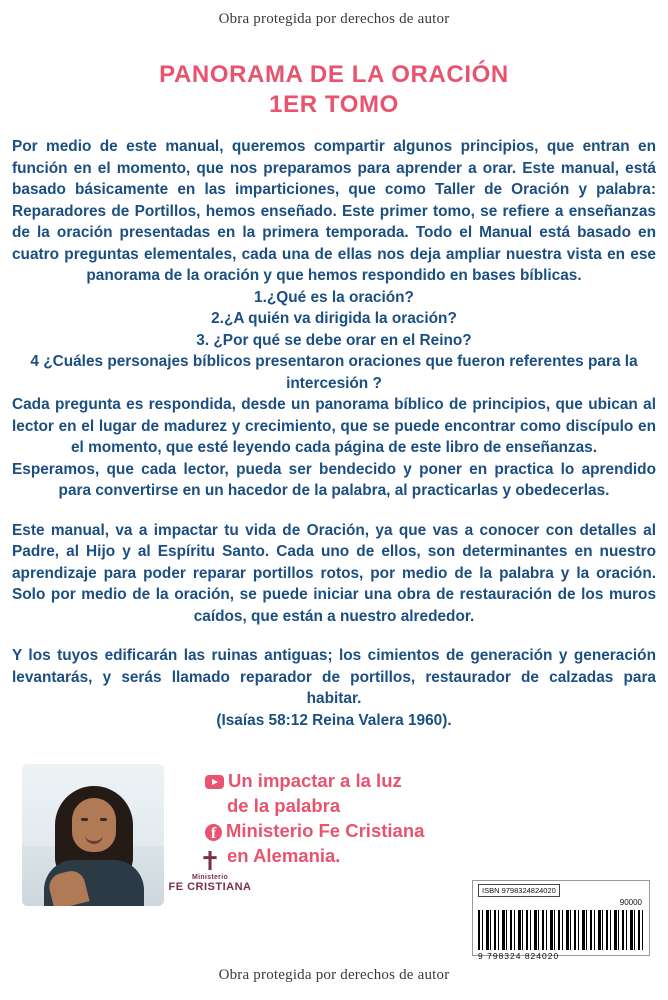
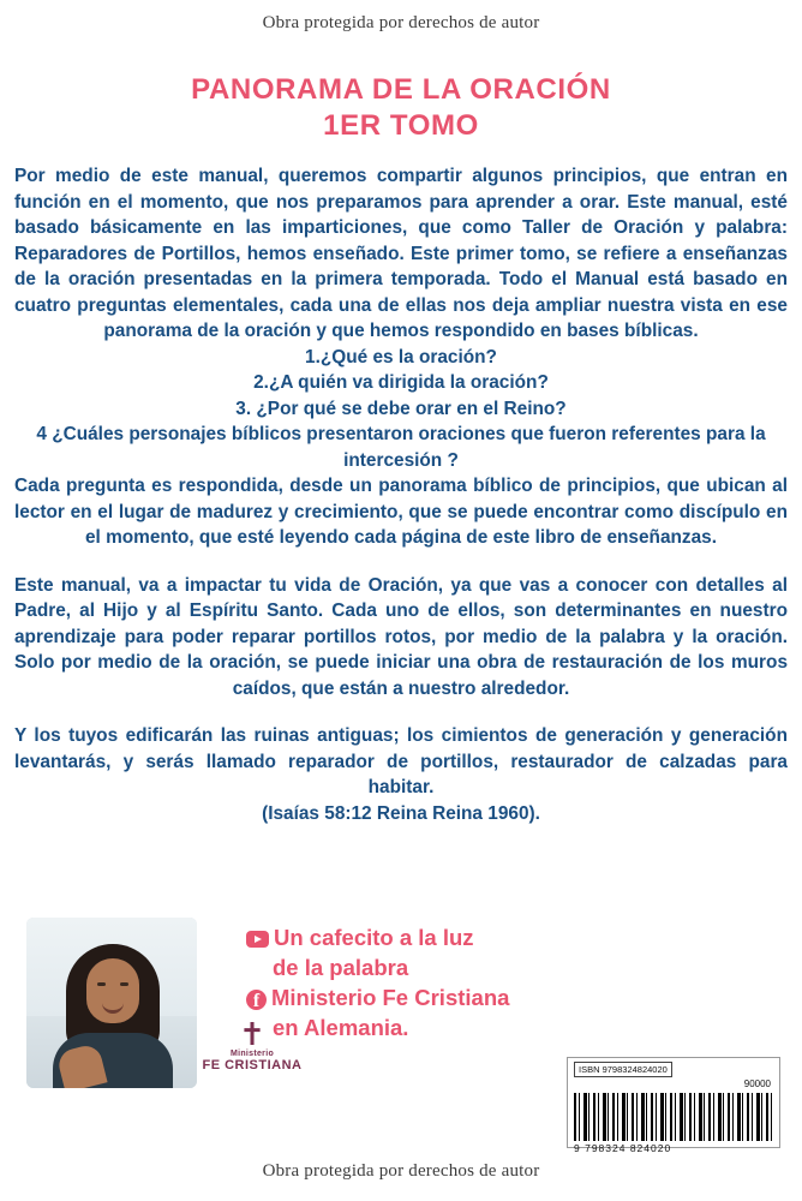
  Obra protegida por derechos de autor
  PANORAMA DE LA ORACIÓN
  1ER TOMO
- Por medio de este manual, queremos compartir algunos principios, que entran en función en el momento, que nos preparamos para aprender a orar. Este manual, está basado básicamente en las imparticiones, que como Taller de Oración y palabra: Reparadores de Portillos, hemos enseñado. Este primer tomo, se refiere a enseñanzas de la oración presentadas en la primera temporada. Todo el Manual está basado en cuatro preguntas elementales, cada una de ellas nos deja ampliar nuestra vista en ese panorama de la oración y que hemos respondido en bases bíblicas.
+ Por medio de este manual, queremos compartir algunos principios, que entran en función en el momento, que nos preparamos para aprender a orar. Este manual, esté basado básicamente en las imparticiones, que como Taller de Oración y palabra: Reparadores de Portillos, hemos enseñado. Este primer tomo, se refiere a enseñanzas de la oración presentadas en la primera temporada. Todo el Manual está basado en cuatro preguntas elementales, cada una de ellas nos deja ampliar nuestra vista en ese panorama de la oración y que hemos respondido en bases bíblicas.
  1.¿Qué es la oración?
  2.¿A quién va dirigida la oración?
  3. ¿Por qué se debe orar en el Reino?
  4 ¿Cuáles personajes bíblicos presentaron oraciones que fueron referentes para la intercesión ?
  Cada pregunta es respondida, desde un panorama bíblico de principios, que ubican al lector en el lugar de madurez y crecimiento, que se puede encontrar como discípulo en el momento, que esté leyendo cada página de este libro de enseñanzas.
- Esperamos, que cada lector, pueda ser bendecido y poner en practica lo aprendido para convertirse en un hacedor de la palabra, al practicarlas y obedecerlas.
  Este manual, va a impactar tu vida de Oración, ya que vas a conocer con detalles al Padre, al Hijo y al Espíritu Santo. Cada uno de ellos, son determinantes en nuestro aprendizaje para poder reparar portillos rotos, por medio de la palabra y la oración. Solo por medio de la oración, se puede iniciar una obra de restauración de los muros caídos, que están a nuestro alrededor.
  Y los tuyos edificarán las ruinas antiguas; los cimientos de generación y generación levantarás, y serás llamado reparador de portillos, restaurador de calzadas para habitar.
- (Isaías 58:12 Reina Valera 1960).
+ (Isaías 58:12 Reina Reina 1960).
  ✝
  FE CRISTIANA
- Un impactar a la luz
+ Un cafecito a la luz
  de la palabra
  Ministerio Fe Cristiana
  en Alemania.
  ISBN 9798324824020
  90000
  9 798324 824020
  Obra protegida por derechos de autor
